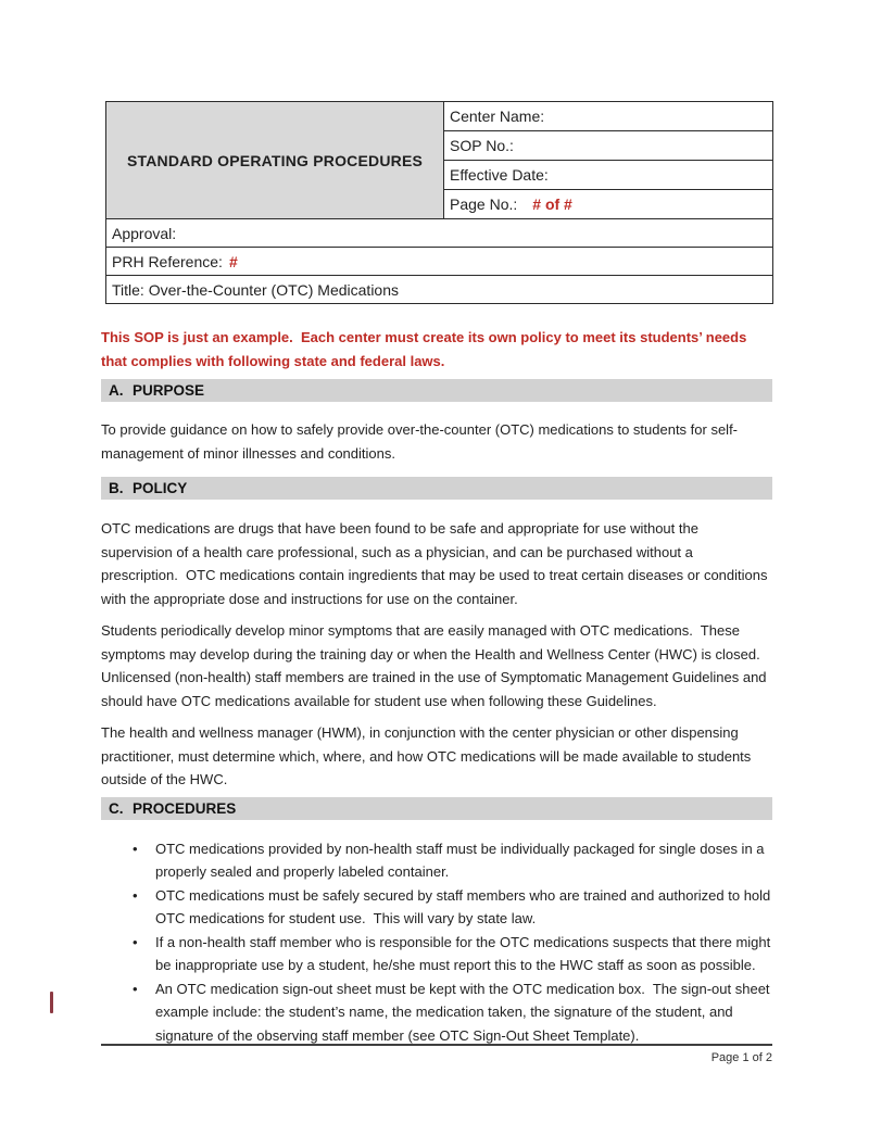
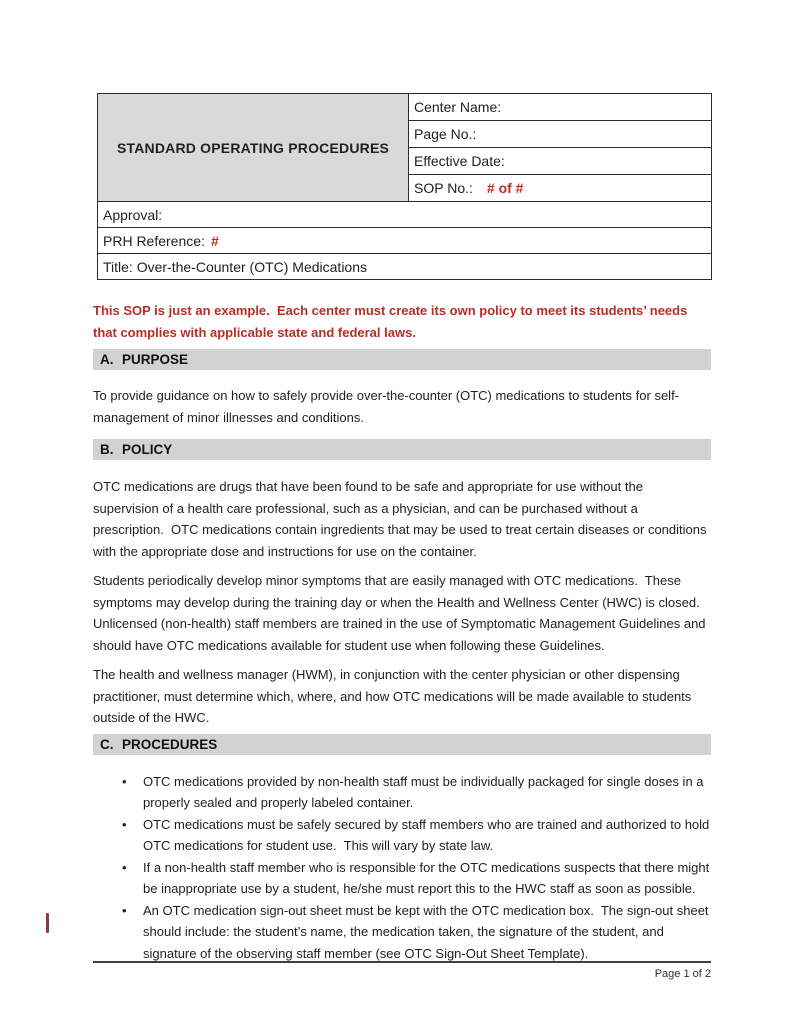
  STANDARD OPERATING PROCEDURES	Center Name:
- SOP No.:
+ Page No.:
  Effective Date:
- Page No.: # of #
+ SOP No.: # of #
  Approval:
  PRH Reference: #
  Title: Over-the-Counter (OTC) Medications
- This SOP is just an example. Each center must create its own policy to meet its students’ needs that complies with following state and federal laws.
+ This SOP is just an example. Each center must create its own policy to meet its students’ needs that complies with applicable state and federal laws.
  A.
  PURPOSE
  To provide guidance on how to safely provide over-the-counter (OTC) medications to students for self-management of minor illnesses and conditions.
  B.
  POLICY
  OTC medications are drugs that have been found to be safe and appropriate for use without the supervision of a health care professional, such as a physician, and can be purchased without a prescription. OTC medications contain ingredients that may be used to treat certain diseases or conditions with the appropriate dose and instructions for use on the container.
  Students periodically develop minor symptoms that are easily managed with OTC medications. These symptoms may develop during the training day or when the Health and Wellness Center (HWC) is closed. Unlicensed (non-health) staff members are trained in the use of Symptomatic Management Guidelines and should have OTC medications available for student use when following these Guidelines.
  The health and wellness manager (HWM), in conjunction with the center physician or other dispensing practitioner, must determine which, where, and how OTC medications will be made available to students outside of the HWC.
  C.
  PROCEDURES
  OTC medications provided by non-health staff must be individually packaged for single doses in a properly sealed and properly labeled container.
  OTC medications must be safely secured by staff members who are trained and authorized to hold OTC medications for student use. This will vary by state law.
  If a non-health staff member who is responsible for the OTC medications suspects that there might be inappropriate use by a student, he/she must report this to the HWC staff as soon as possible.
- An OTC medication sign-out sheet must be kept with the OTC medication box. The sign-out sheet example include: the student’s name, the medication taken, the signature of the student, and signature of the observing staff member (see OTC Sign-Out Sheet Template).
+ An OTC medication sign-out sheet must be kept with the OTC medication box. The sign-out sheet should include: the student’s name, the medication taken, the signature of the student, and signature of the observing staff member (see OTC Sign-Out Sheet Template).
  Page 1 of 2
